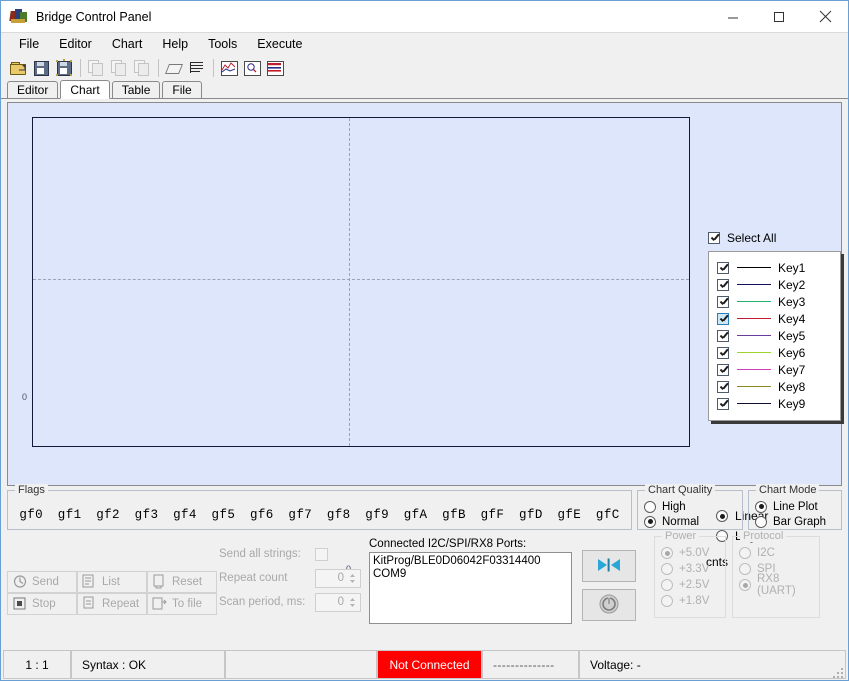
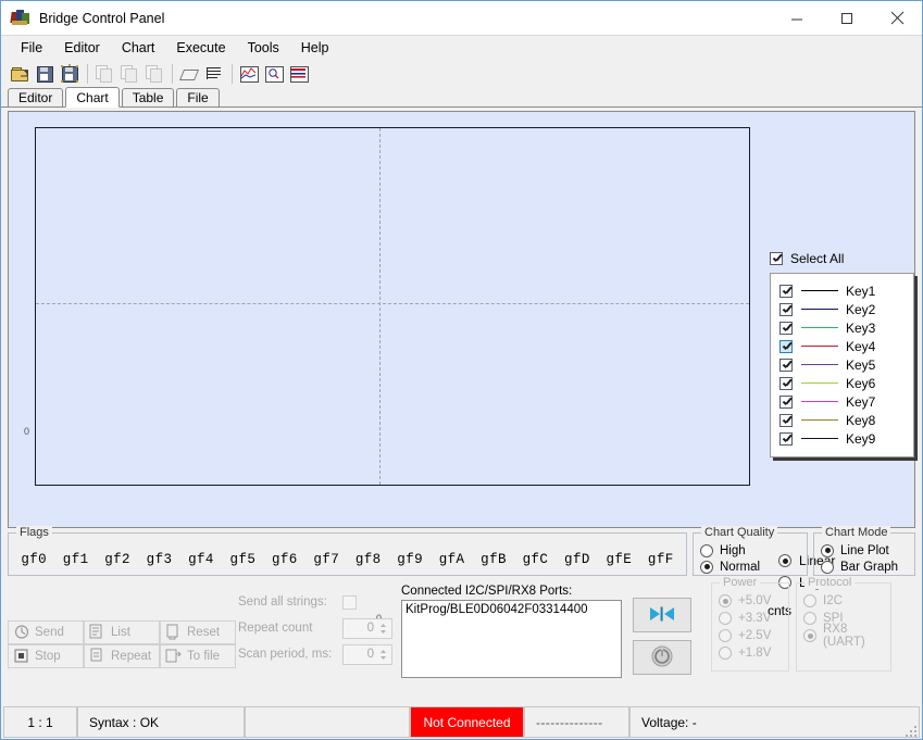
  Bridge Control Panel
  File
  Editor
  Chart
- Help
+ Execute
  Tools
- Execute
+ Help
  Editor
  Chart
  Table
  File
  0
  Select All
  Key1
  Key2
  Key3
  Key4
  Key5
  Key6
  Key7
  Key8
  Key9
  Liner
  cnts
  Flags
  gf0
  gf1
  gf2
  gf3
  gf4
  gf5
  gf6
  gf7
  gf8
  gf9
  gfA
  gfB
- gfF
+ gfC
  gfD
  gfE
- gfC
+ gfF
  Chart Quality
  High
  Normal
  Chart Mode
  Line Plot
  Bar Graph
  Send
  List
  Reset
  Stop
  Repeat
  To file
  Send all strings:
  Repeat count
  0
  Scan period, ms:
  0
  Connected I2C/SPI/RX8 Ports:
  KitProg/BLE0D06042F03314400
- COM9
  Power
  +5.0V
  +3.3V
  +2.5V
  +1.8V
  Protocol
  I2C
  SPI
  RX8 (UART)
  1 : 1
  Syntax : OK
  Not Connected
  --------------
  Voltage: -
